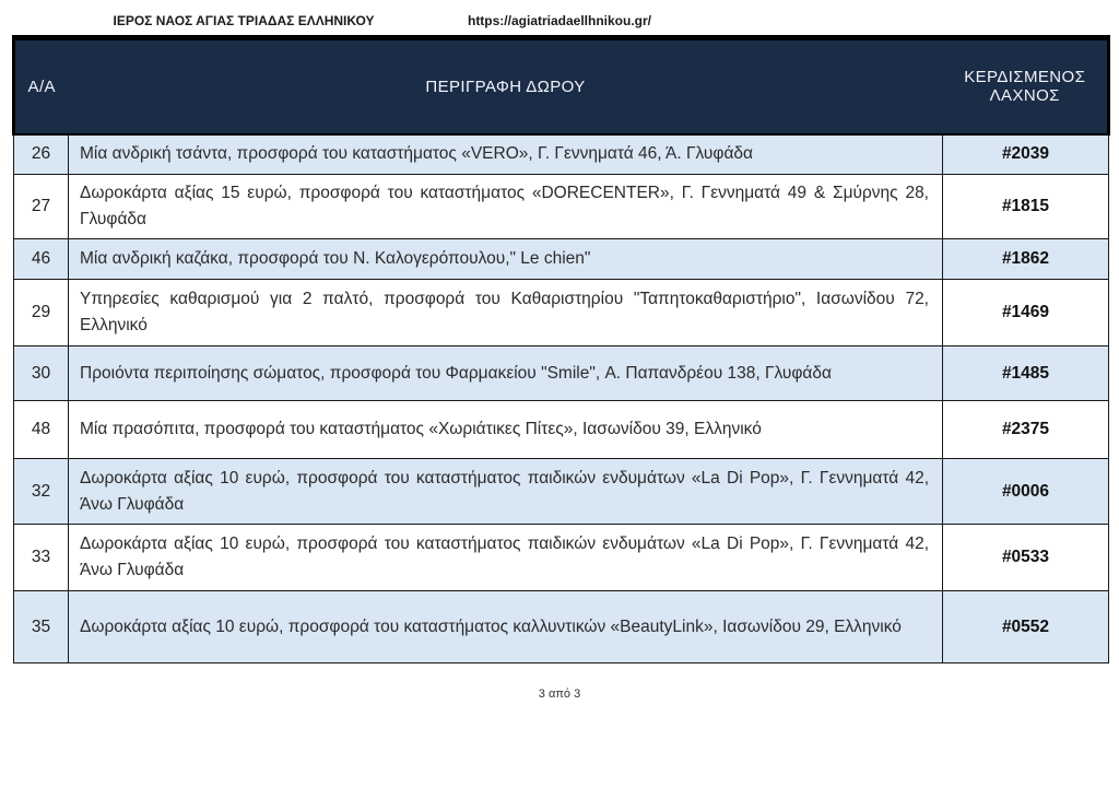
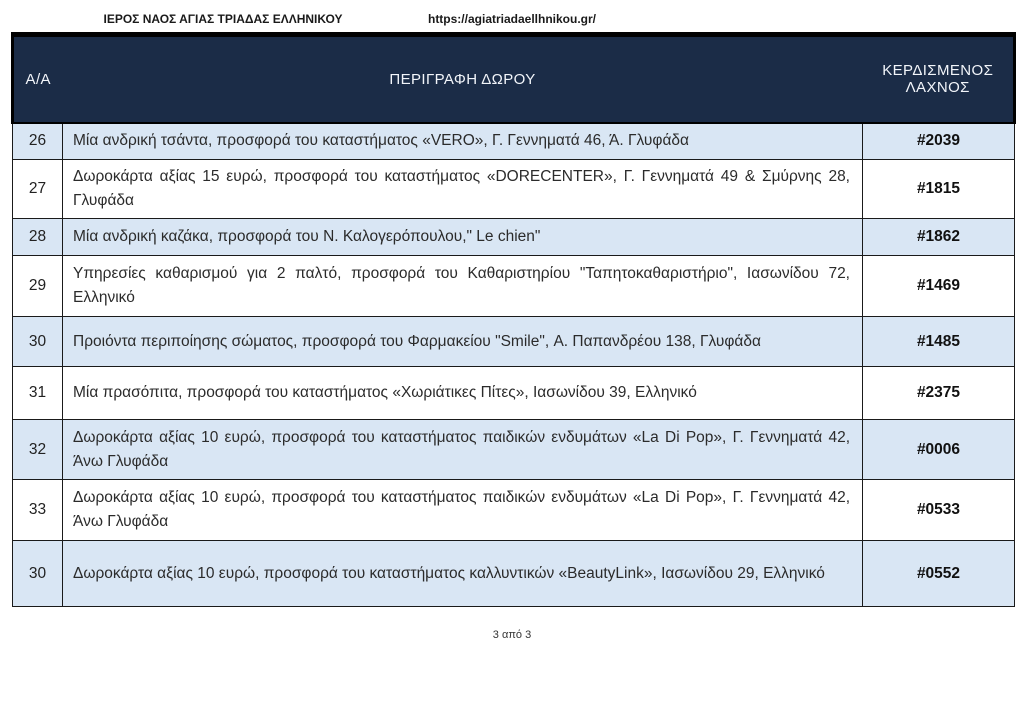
  ΙΕΡΟΣ ΝΑΟΣ ΑΓΙΑΣ ΤΡΙΑΔΑΣ ΕΛΛΗΝΙΚΟΥ
  https://agiatriadaellhnikou.gr/
  Α/Α	ΠΕΡΙΓΡΑΦΗ ΔΩΡΟΥ	ΚΕΡΔΙΣΜΕΝΟΣ ΛΑΧΝΟΣ
  26	Μία ανδρική τσάντα, προσφορά του καταστήματος «VERO», Γ. Γεννηματά 46, Ά. Γλυφάδα	#2039
  27	Δωροκάρτα αξίας 15 ευρώ, προσφορά του καταστήματος «DORECENTER», Γ. Γεννηματά 49 & Σμύρνης 28, Γλυφάδα	#1815
- 46	Μία ανδρική καζάκα, προσφορά του Ν. Καλογερόπουλου," Le chien"	#1862
+ 28	Μία ανδρική καζάκα, προσφορά του Ν. Καλογερόπουλου," Le chien"	#1862
  29	Υπηρεσίες καθαρισμού για 2 παλτό, προσφορά του Καθαριστηρίου "Ταπητοκαθαριστήριο", Ιασωνίδου 72, Ελληνικό	#1469
  30	Προιόντα περιποίησης σώματος, προσφορά του Φαρμακείου "Smile", Α. Παπανδρέου 138, Γλυφάδα	#1485
- 48	Μία πρασόπιτα, προσφορά του καταστήματος «Χωριάτικες Πίτες», Ιασωνίδου 39, Ελληνικό	#2375
+ 31	Μία πρασόπιτα, προσφορά του καταστήματος «Χωριάτικες Πίτες», Ιασωνίδου 39, Ελληνικό	#2375
  32	Δωροκάρτα αξίας 10 ευρώ, προσφορά του καταστήματος παιδικών ενδυμάτων «La Di Pop», Γ. Γεννηματά 42, Άνω Γλυφάδα	#0006
  33	Δωροκάρτα αξίας 10 ευρώ, προσφορά του καταστήματος παιδικών ενδυμάτων «La Di Pop», Γ. Γεννηματά 42, Άνω Γλυφάδα	#0533
- 35	Δωροκάρτα αξίας 10 ευρώ, προσφορά του καταστήματος καλλυντικών «BeautyLink», Ιασωνίδου 29, Ελληνικό	#0552
+ 30	Δωροκάρτα αξίας 10 ευρώ, προσφορά του καταστήματος καλλυντικών «BeautyLink», Ιασωνίδου 29, Ελληνικό	#0552
  3 από 3
